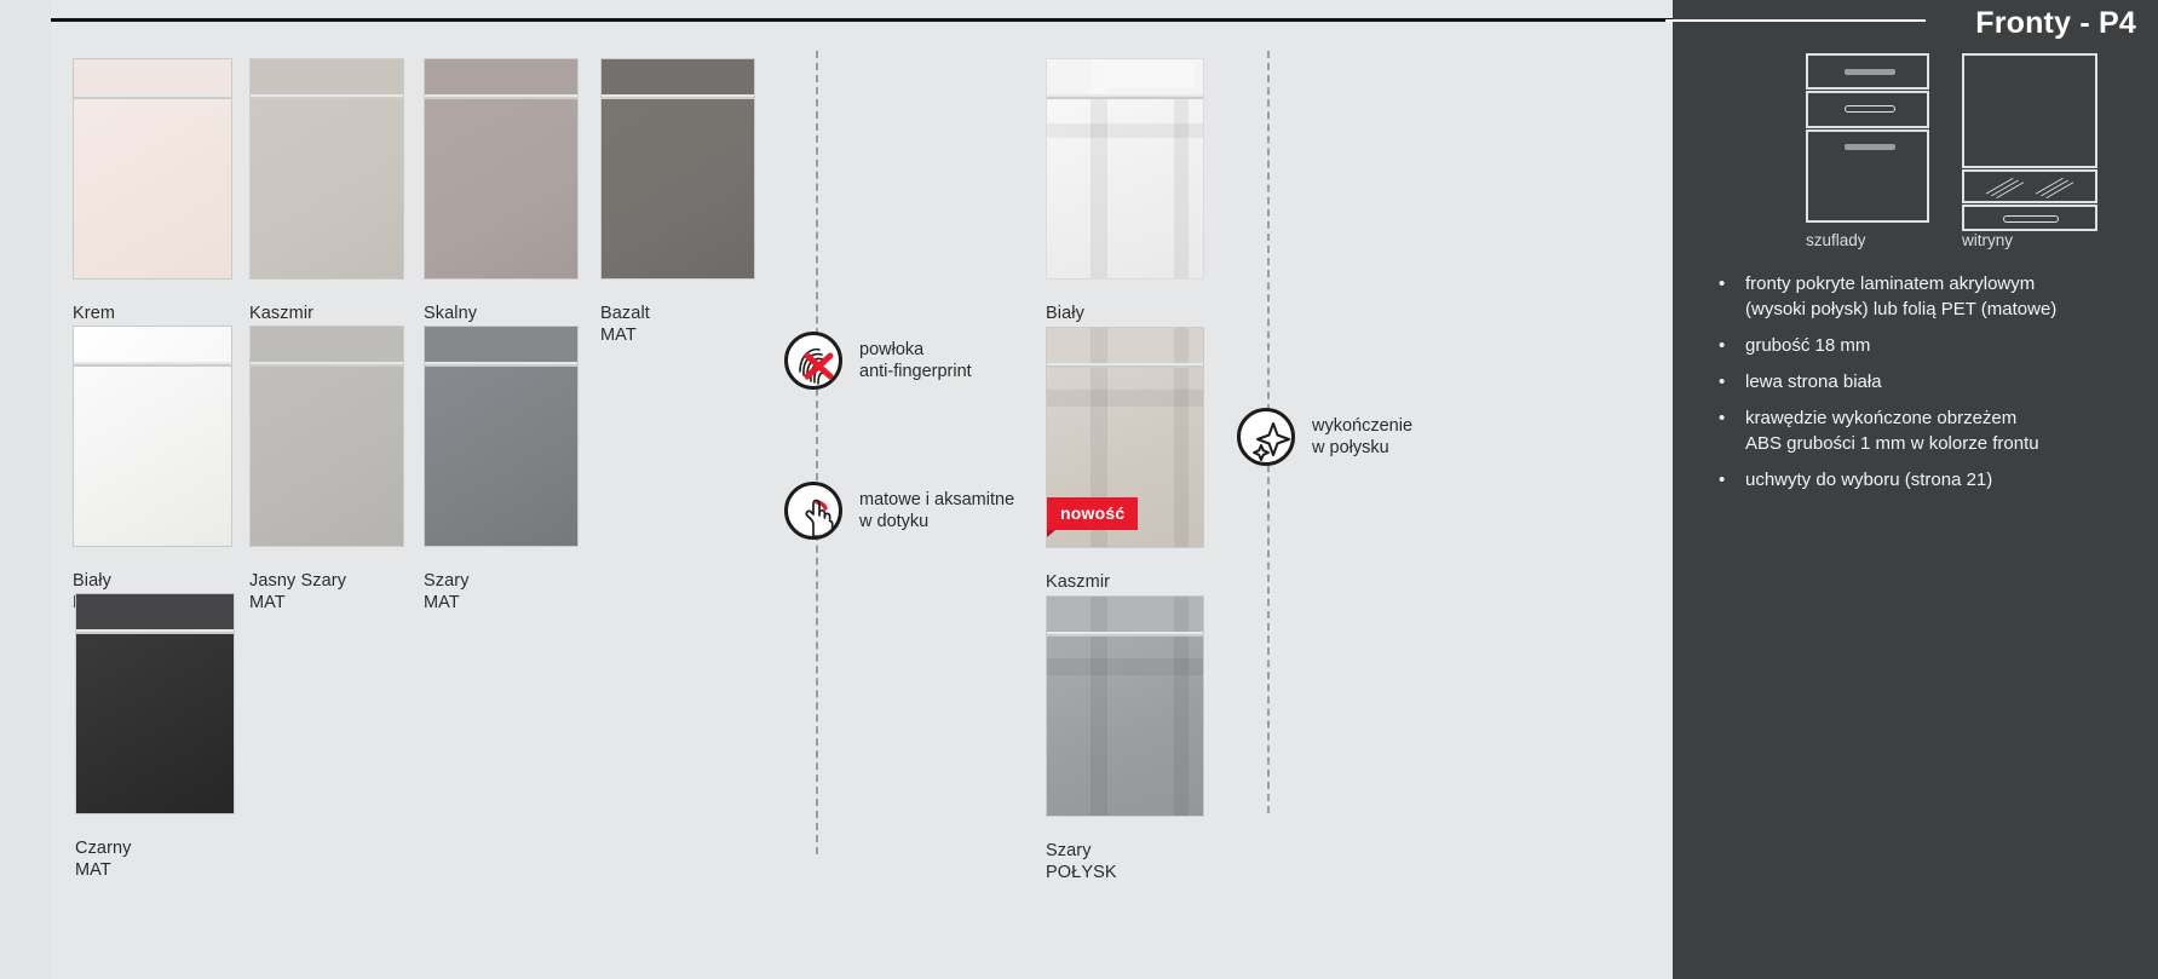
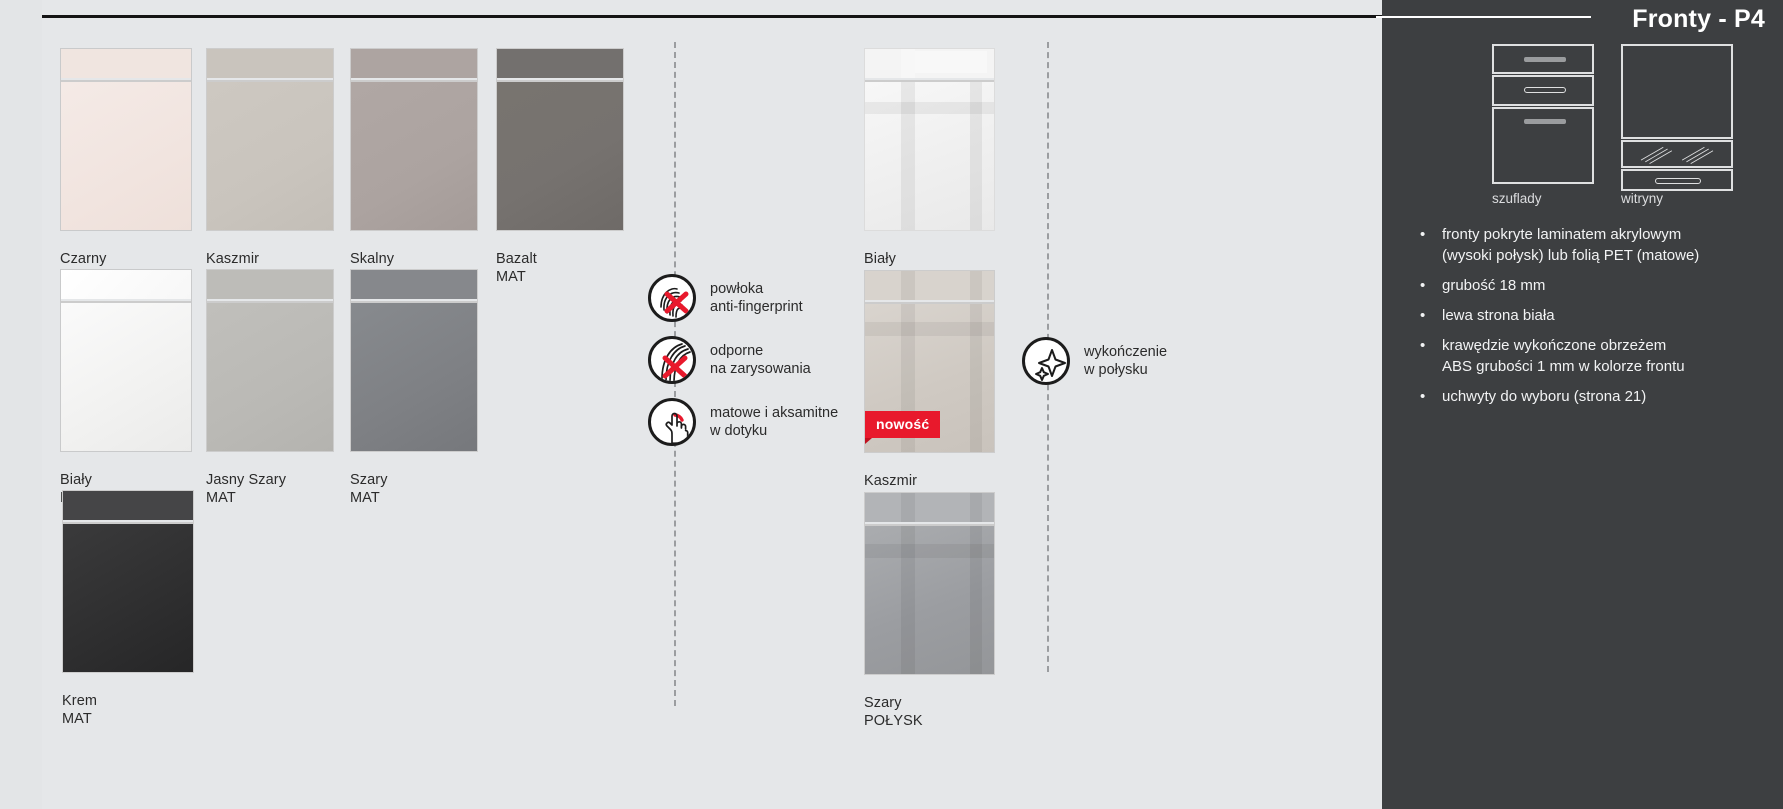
- Krem
+ Czarny
  Kaszmir
  Skalny
  Bazalt
  MAT
  Biały
  Jasny Szary
  MAT
  Szary
  MAT
- Czarny
+ Krem
  MAT
  powłoka
  anti-fingerprint
+ odporne
+ na zarysowania
  matowe i aksamitne
  w dotyku
  Biały
  nowość
  Kaszmir
  Szary
  POŁYSK
  wykończenie
  w połysku
  Fronty - P4
  szuflady
  witryny
  •
  fronty pokryte laminatem akrylowym
  (wysoki połysk) lub folią PET (matowe)
  •
  grubość 18 mm
  •
  lewa strona biała
  •
  krawędzie wykończone obrzeżem
  ABS grubości 1 mm w kolorze frontu
  •
  uchwyty do wyboru (strona 21)
